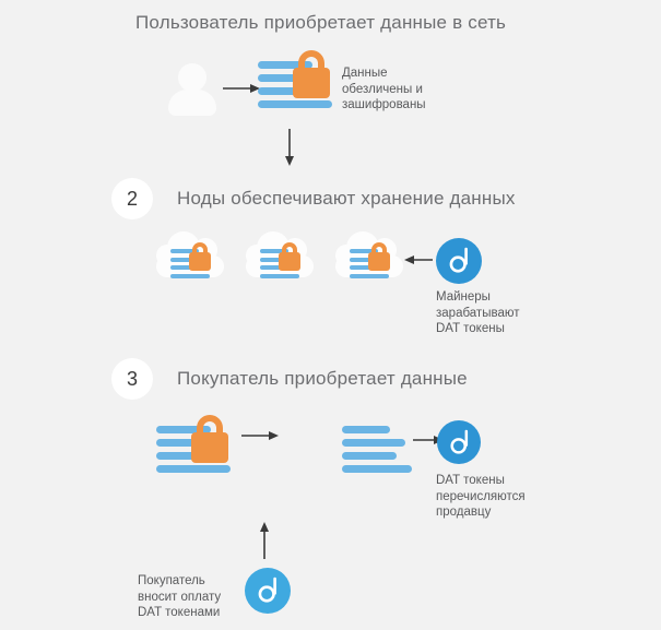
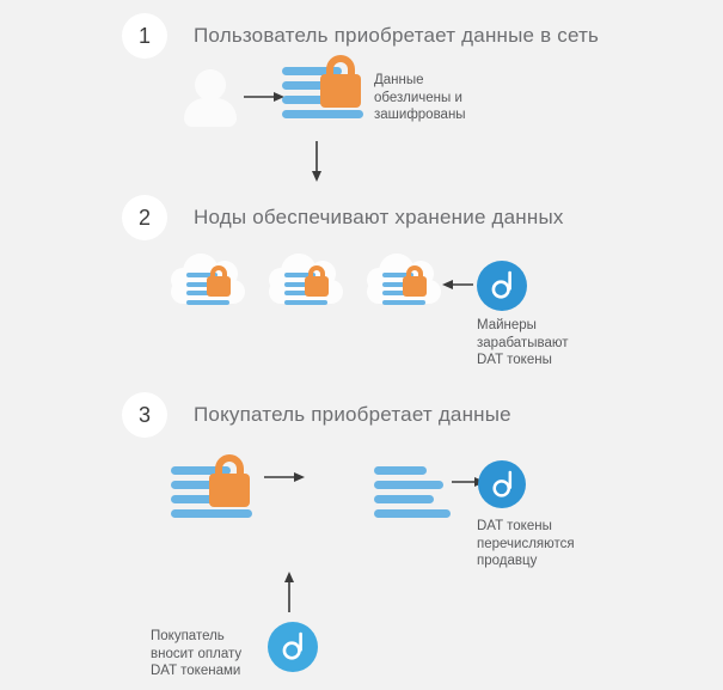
+ 1
  Пользователь приобретает данные в сеть
  Данные
  обезличены и
  зашифрованы
  2
  Ноды обеспечивают хранение данных
  Майнеры
  зарабатывают
  DAT токены
  3
  Покупатель приобретает данные
  DAT токены
  перечисляются
  продавцу
  Покупатель
  вносит оплату
  DAT токенами
